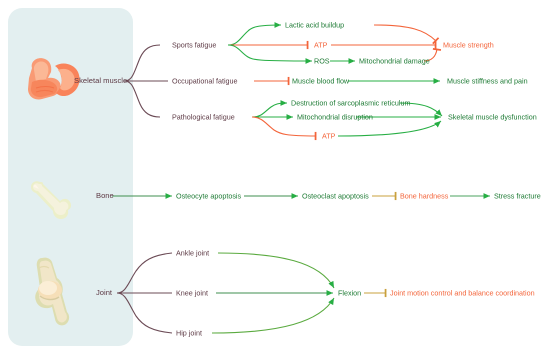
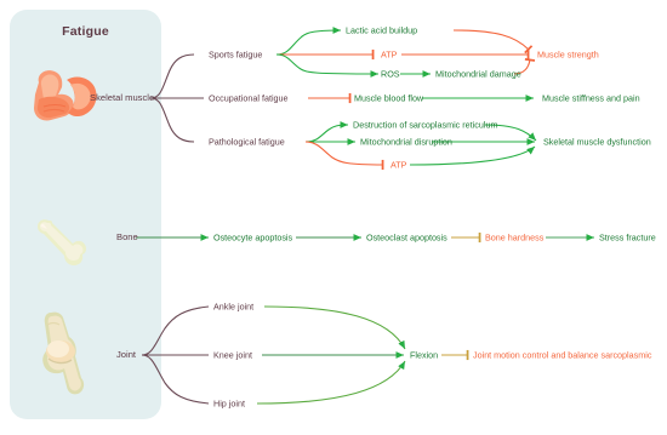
+ Fatigue
  Skeletal muscle
  Sports fatigue
  Occupational fatigue
  Pathological fatigue
  Lactic acid buildup
  ATP
  ROS
  Mitochondrial damage
  Muscle strength
  Muscle blood flow
  Muscle stiffness and pain
  Destruction of sarcoplasmic reticulum
  Mitochondrial disruption
  ATP
  Skeletal muscle dysfunction
  Bone
  Osteocyte apoptosis
  Osteoclast apoptosis
  Bone hardness
  Stress fracture
  Joint
  Ankle joint
  Knee joint
  Hip joint
  Flexion
- Joint motion control and balance coordination
+ Joint motion control and balance sarcoplasmic
